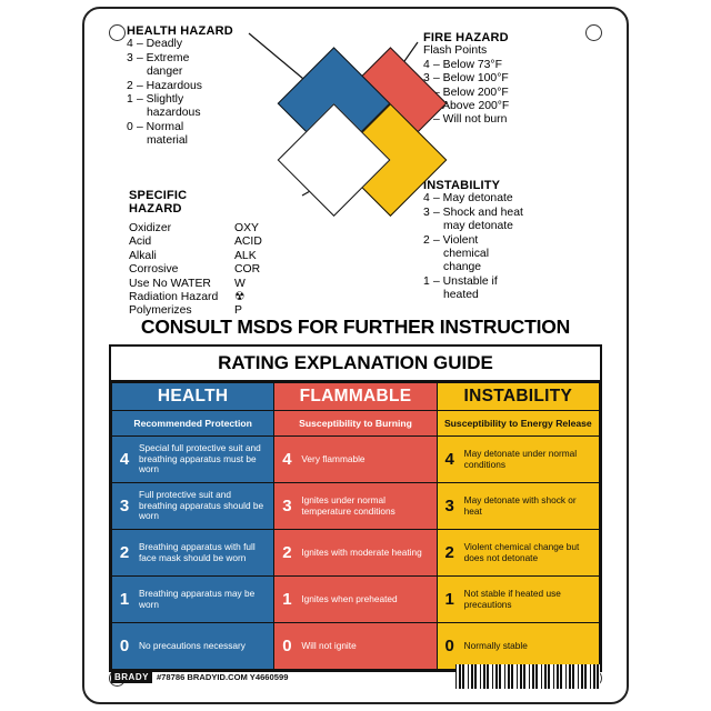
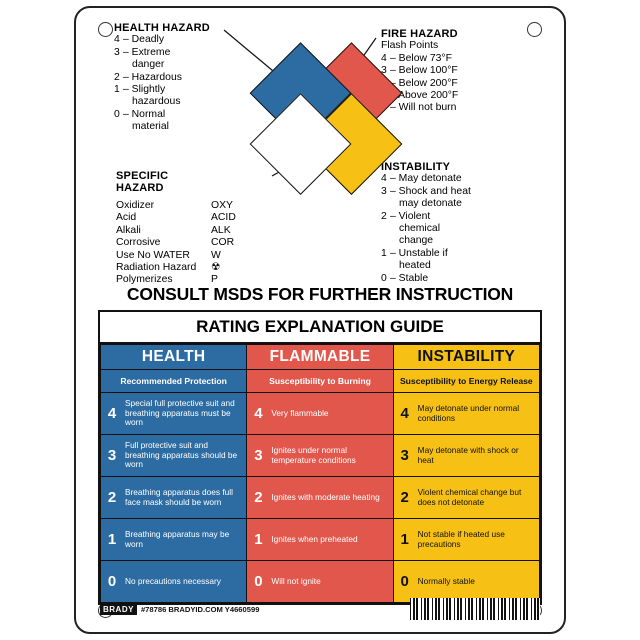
  HEALTH HAZARD
  4 – Deadly
  3 – Extreme
  danger
  2 – Hazardous
  1 – Slightly
  hazardous
  0 – Normal
  material
  FIRE HAZARD
  Flash Points
  4 – Below 73°F
  3 – Below 100°F
  Below 200°F
  Above 200°F
  – Will not burn
  INSTABILITY
  4 – May detonate
  3 – Shock and heat
  may detonate
  2 – Violent
  chemical
  change
  1 – Unstable if
  heated
+ 0 – Stable
  SPECIFIC
  HAZARD
  Oxidizer
  OXY
  Acid
  ACID
  Alkali
  ALK
  Corrosive
  COR
  Use No WATER
  W
  Radiation Hazard
  ☢
  Polymerizes
  P
  CONSULT MSDS FOR FURTHER INSTRUCTION
  RATING EXPLANATION GUIDE
  HEALTH	FLAMMABLE	INSTABILITY
  Recommended Protection	Susceptibility to Burning	Susceptibility to Energy Release
  4Special full protective suit and breathing apparatus must be worn	4 Very flammable	4 May detonate under normal conditions
  3Full protective suit and breathing apparatus should be worn	3 Ignites under normal temperature conditions	3 May detonate with shock or heat
- 2 Breathing apparatus with full face mask should be worn	2 Ignites with moderate heating	2 Violent chemical change but does not detonate
+ 2 Breathing apparatus does full face mask should be worn	2 Ignites with moderate heating	2 Violent chemical change but does not detonate
  1 Breathing apparatus may be worn	1 Ignites when preheated	1 Not stable if heated use precautions
  0 No precautions necessary	0 Will not ignite	0 Normally stable
  BRADY
  #78786 BRADYID.COM Y4660599
